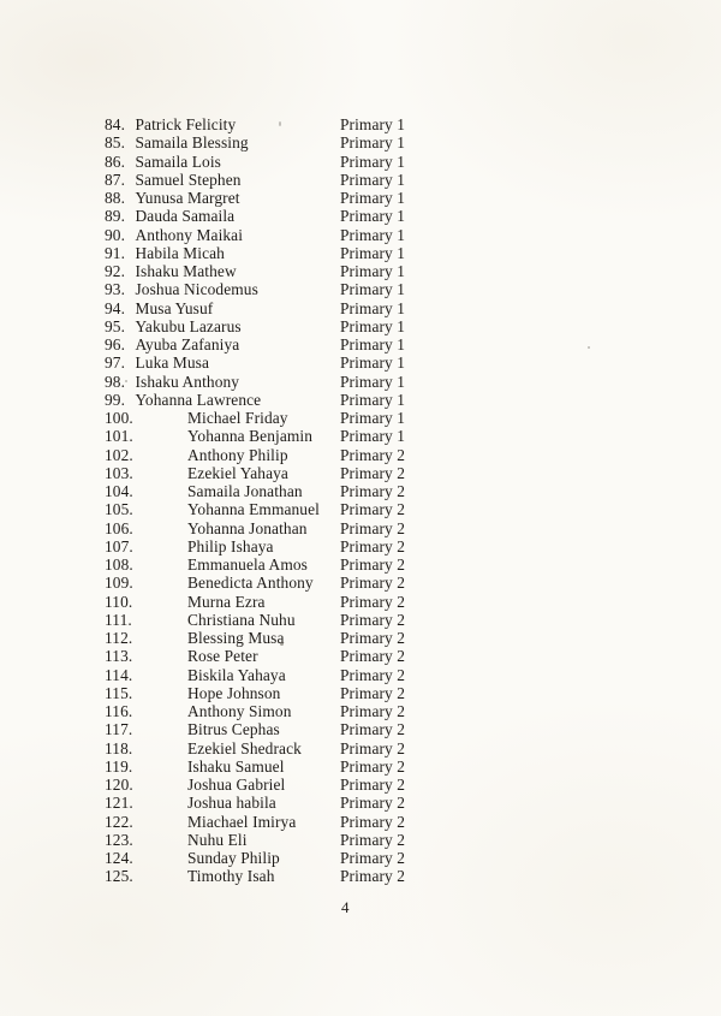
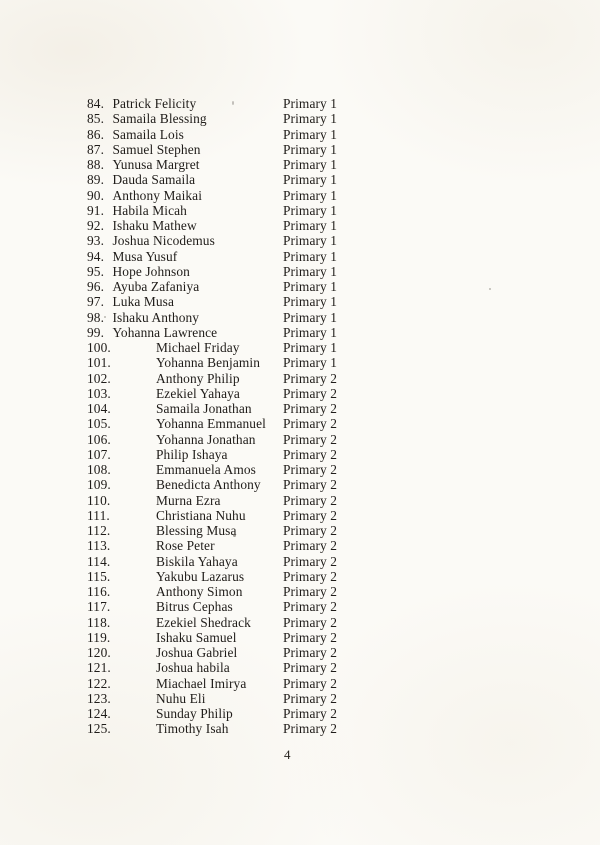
  84. Patrick Felicity
  Primary 1
  85. Samaila Blessing
  Primary 1
  86. Samaila Lois
  Primary 1
  87. Samuel Stephen
  Primary 1
  88. Yunusa Margret
  Primary 1
  89. Dauda Samaila
  Primary 1
  90. Anthony Maikai
  Primary 1
  91. Habila Micah
  Primary 1
  92. Ishaku Mathew
  Primary 1
  93. Joshua Nicodemus
  Primary 1
  94. Musa Yusuf
  Primary 1
- 95. Yakubu Lazarus
+ 95. Hope Johnson
  Primary 1
  96. Ayuba Zafaniya
  Primary 1
  97. Luka Musa
  Primary 1
  98. Ishaku Anthony
  Primary 1
  99. Yohanna Lawrence
  Primary 1
  100.
  Michael Friday
  Primary 1
  101.
  Yohanna Benjamin
  Primary 1
  102.
  Anthony Philip
  Primary 2
  103.
  Ezekiel Yahaya
  Primary 2
  104.
  Samaila Jonathan
  Primary 2
  105.
  Yohanna Emmanuel
  Primary 2
  106.
  Yohanna Jonathan
  Primary 2
  107.
  Philip Ishaya
  Primary 2
  108.
  Emmanuela Amos
  Primary 2
  109.
  Benedicta Anthony
  Primary 2
  110.
  Murna Ezra
  Primary 2
  111.
  Christiana Nuhu
  Primary 2
  112.
  Blessing Musa
  Primary 2
  113.
  Rose Peter
  Primary 2
  114.
  Biskila Yahaya
  Primary 2
  115.
- Hope Johnson
+ Yakubu Lazarus
  Primary 2
  116.
  Anthony Simon
  Primary 2
  117.
  Bitrus Cephas
  Primary 2
  118.
  Ezekiel Shedrack
  Primary 2
  119.
  Ishaku Samuel
  Primary 2
  120.
  Joshua Gabriel
  Primary 2
  121.
  Joshua habila
  Primary 2
  122.
  Miachael Imirya
  Primary 2
  123.
  Nuhu Eli
  Primary 2
  124.
  Sunday Philip
  Primary 2
  125.
  Timothy Isah
  Primary 2
  4
